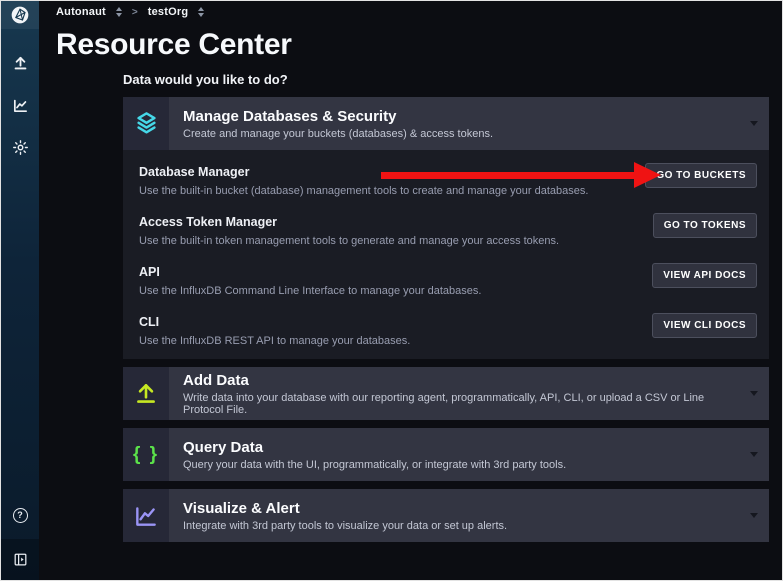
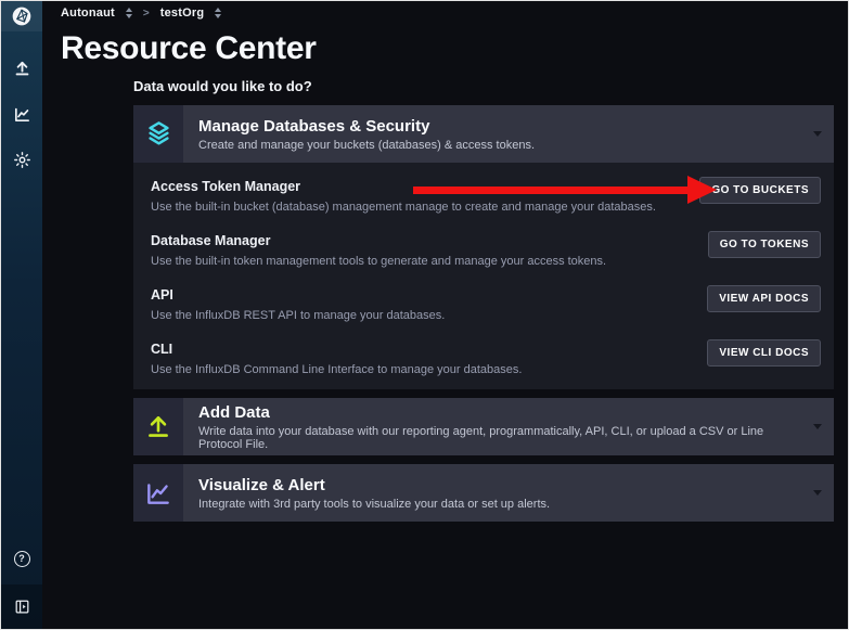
  ?
  Autonaut
  >
  testOrg
  Resource Center
  Data would you like to do?
  Manage Databases & Security
  Create and manage your buckets (databases) & access tokens.
- Database Manager
+ Access Token Manager
- Use the built-in bucket (database) management tools to create and manage your databases.
+ Use the built-in bucket (database) management manage to create and manage your databases.
  GO TO BUCKETS
- Access Token Manager
+ Database Manager
  Use the built-in token management tools to generate and manage your access tokens.
  GO TO TOKENS
  API
- Use the InfluxDB Command Line Interface to manage your databases.
+ Use the InfluxDB REST API to manage your databases.
  VIEW API DOCS
  CLI
- Use the InfluxDB REST API to manage your databases.
+ Use the InfluxDB Command Line Interface to manage your databases.
  VIEW CLI DOCS
  Add Data
  Write data into your database with our reporting agent, programmatically, API, CLI, or upload a CSV or Line Protocol File.
- { }
- Query Data
- Query your data with the UI, programmatically, or integrate with 3rd party tools.
  Visualize & Alert
  Integrate with 3rd party tools to visualize your data or set up alerts.
